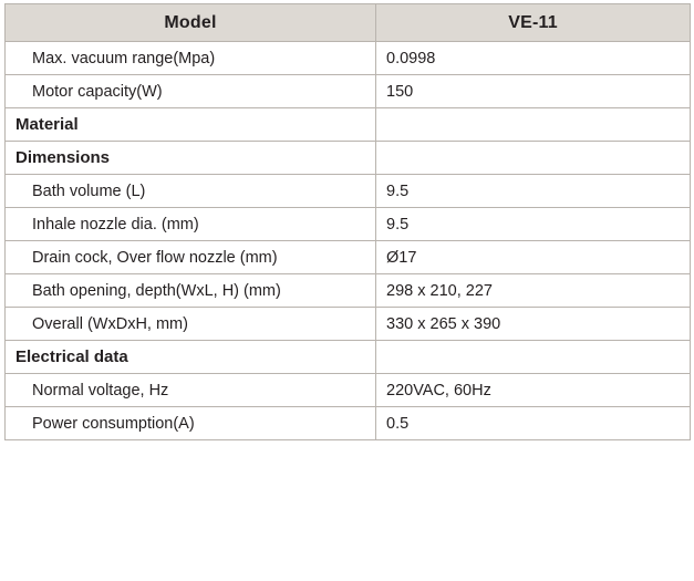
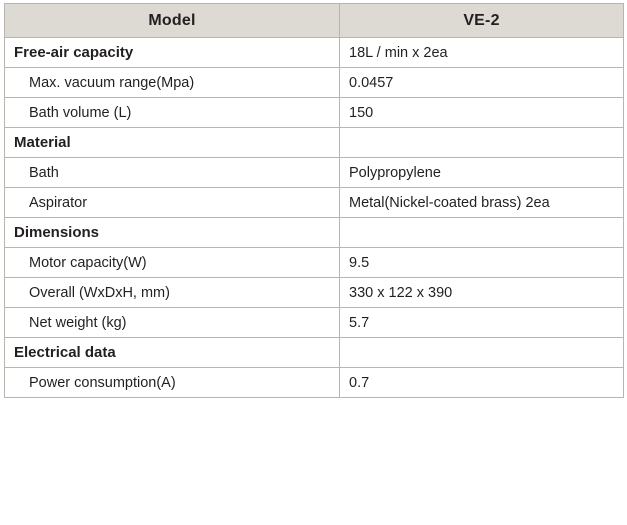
- Model	VE-11
+ Model	VE-2
+ Free-air capacity	18L / min x 2ea
- Max. vacuum range(Mpa)	0.0998
+ Max. vacuum range(Mpa)	0.0457
- Motor capacity(W)	150
+ Bath volume (L)	150
  Material
+ Bath	Polypropylene
+ Aspirator	Metal(Nickel-coated brass) 2ea
  Dimensions
- Bath volume (L)	9.5
+ Motor capacity(W)	9.5
- Inhale nozzle dia. (mm)	9.5
- Drain cock, Over flow nozzle (mm)	Ø17
- Bath opening, depth(WxL, H) (mm)	298 x 210, 227
- Overall (WxDxH, mm)	330 x 265 x 390
+ Overall (WxDxH, mm)	330 x 122 x 390
+ Net weight (kg)	5.7
  Electrical data
- Normal voltage, Hz	220VAC, 60Hz
- Power consumption(A)	0.5
+ Power consumption(A)	0.7
